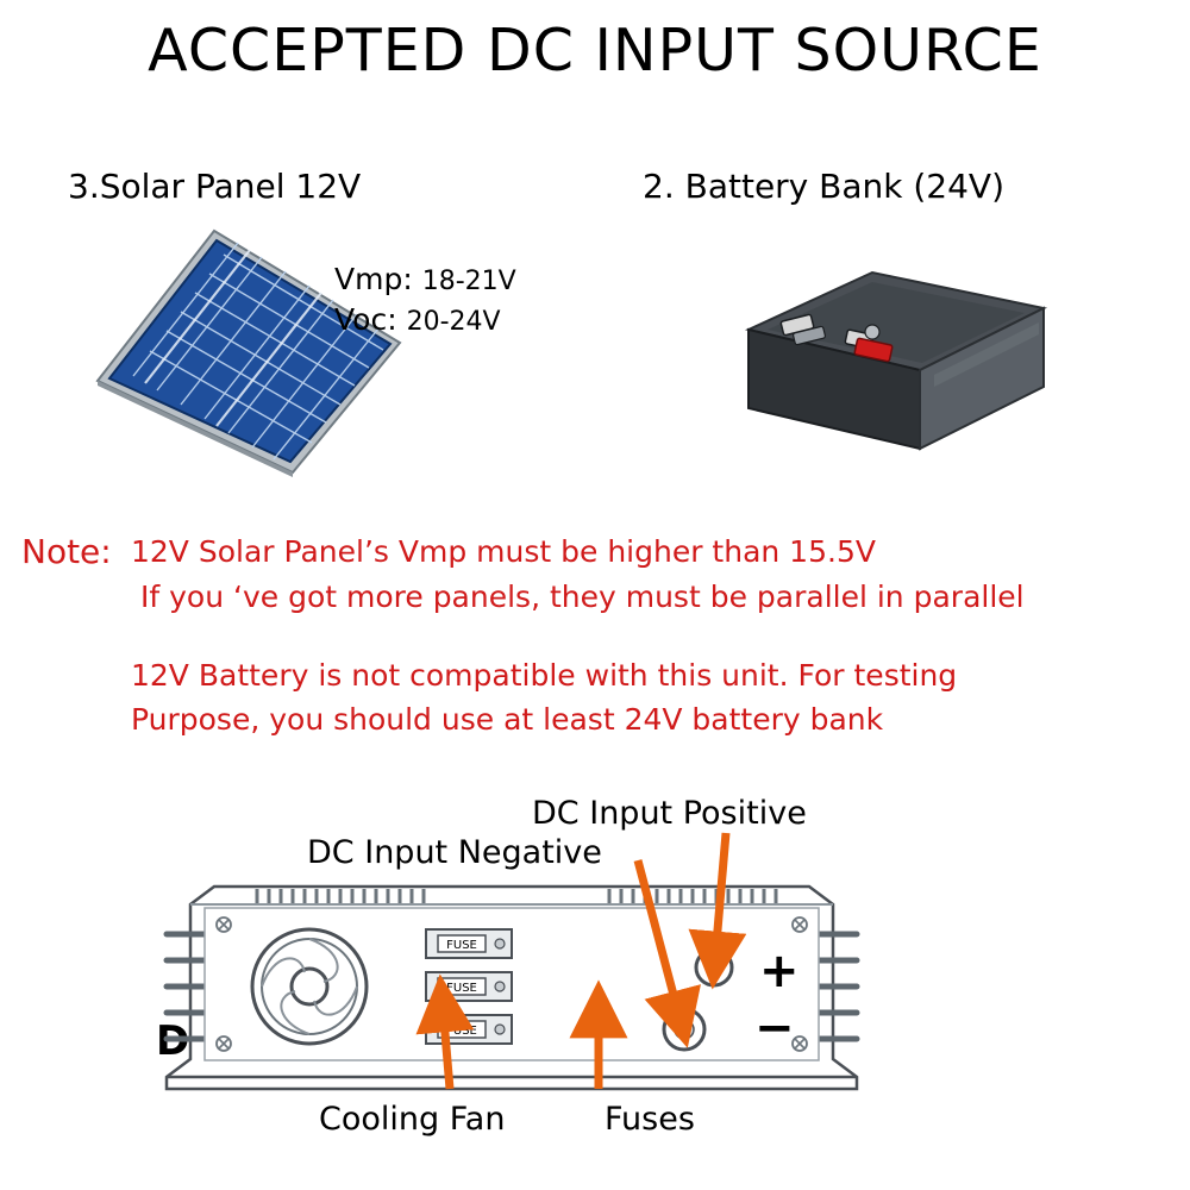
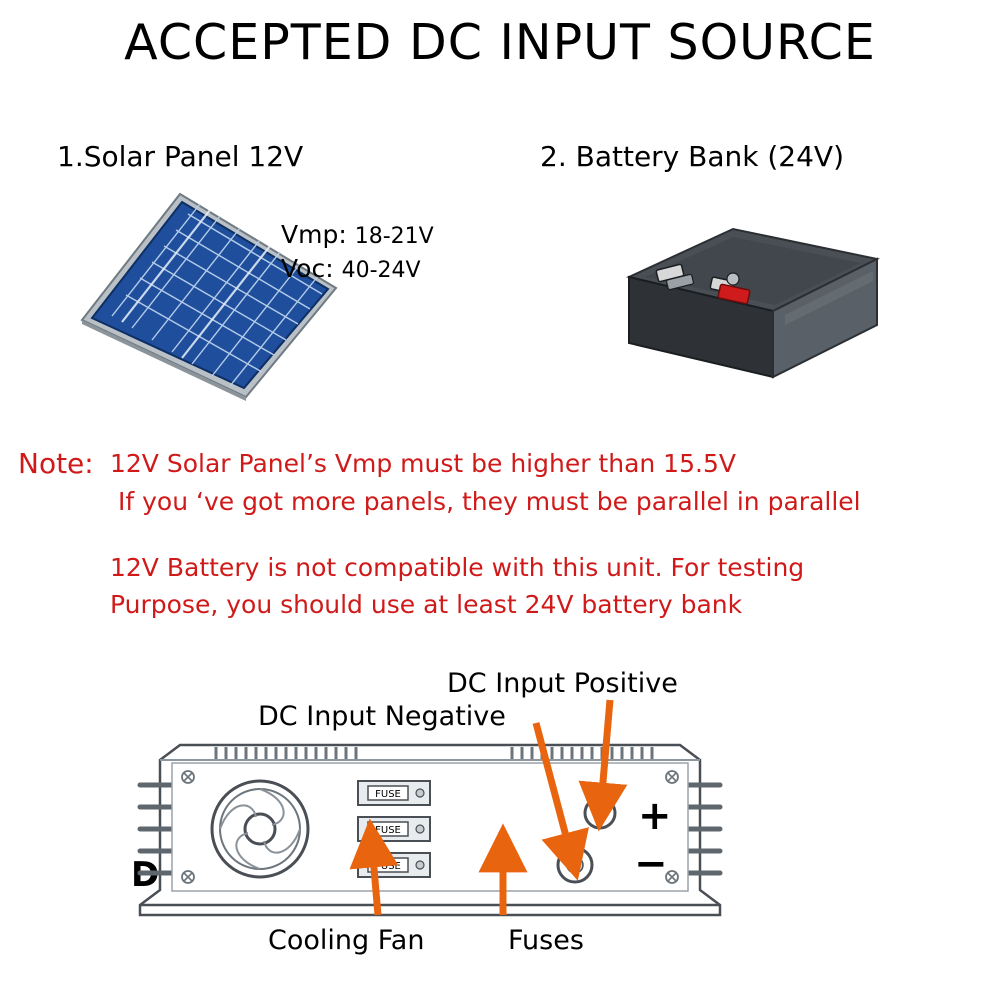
  ACCEPTED DC INPUT SOURCE
- 3.Solar Panel 12V
+ 1.Solar Panel 12V
  Vmp: 18-21V
- Voc: 20-24V
+ Voc: 40-24V
  2. Battery Bank (24V)
  Note:
  12V Solar Panel’s Vmp must be higher than 15.5V
  If you ‘ve got more panels, they must be parallel in parallel
  12V Battery is not compatible with this unit. For testing
  Purpose, you should use at least 24V battery bank
  DC Input Positive
  DC Input Negative
  Cooling Fan
  Fuses
  FUSE
  FUSE
  FUSE
  +
  −
